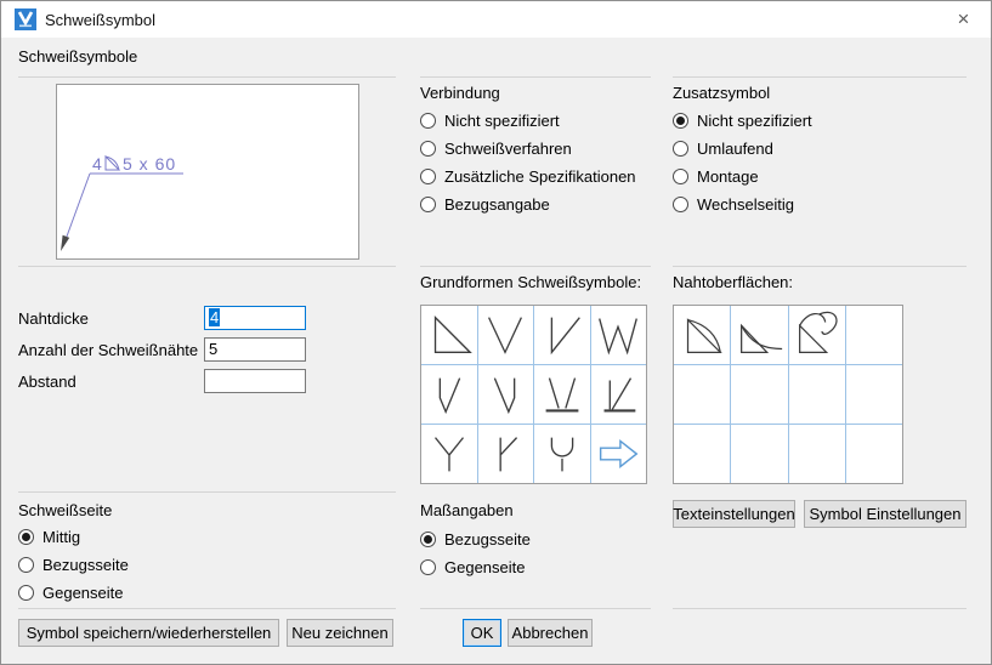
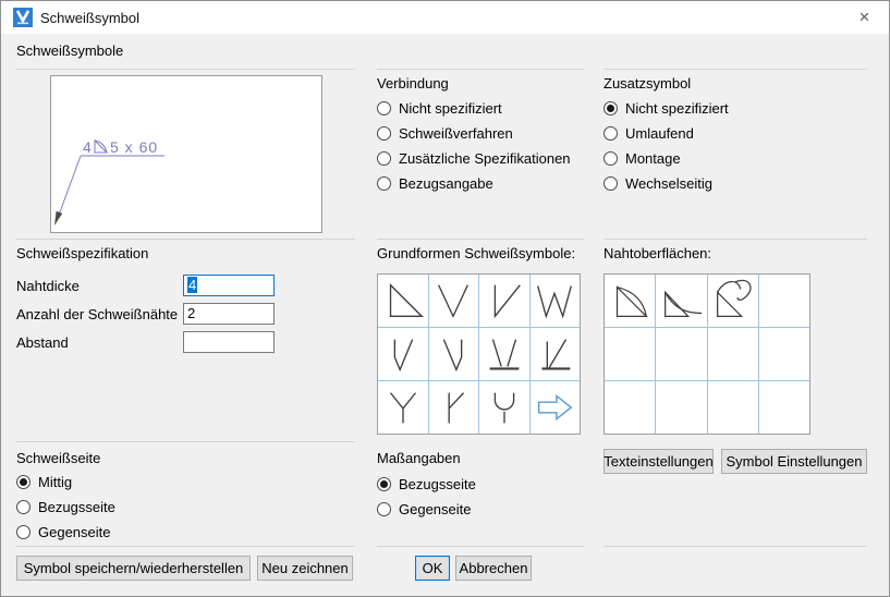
  Schweißsymbol
  ×
  Schweißsymbole
  4
  5 x 60
  Verbindung
  Nicht spezifiziert
  Schweißverfahren
  Zusätzliche Spezifikationen
  Bezugsangabe
  Zusatzsymbol
  Nicht spezifiziert
  Umlaufend
  Montage
  Wechselseitig
+ Schweißspezifikation
  Nahtdicke
  4
  Anzahl der Schweißnähte
- 5
+ 2
  Abstand
  Grundformen Schweißsymbole:
  Nahtoberflächen:
  Texteinstellungen
  Symbol Einstellungen
  Schweißseite
  Mittig
  Bezugsseite
  Gegenseite
  Maßangaben
  Bezugsseite
  Gegenseite
  Symbol speichern/wiederherstellen
  Neu zeichnen
  OK
  Abbrechen
